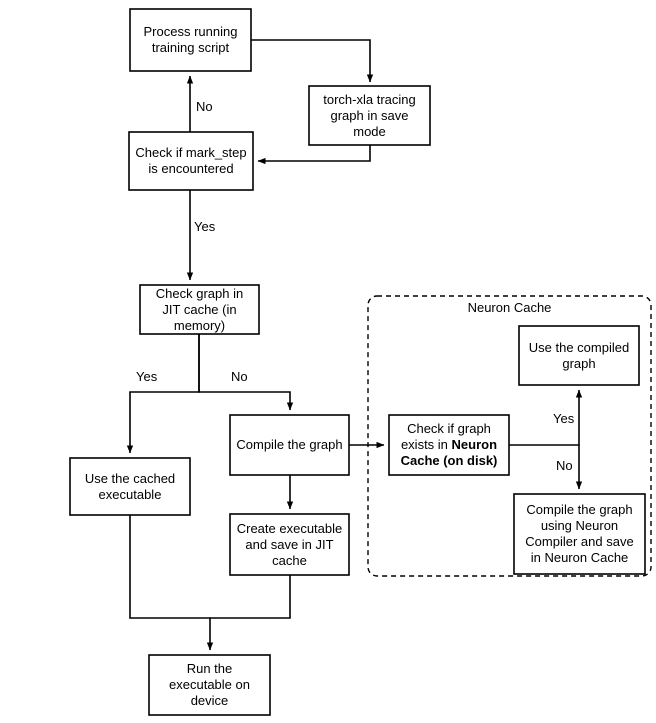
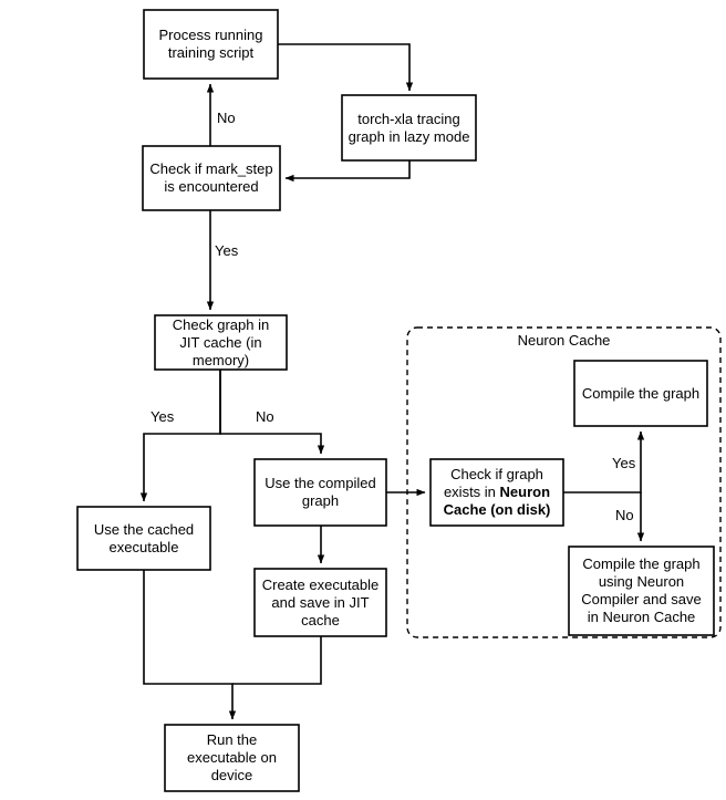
  Neuron Cache
  No
  Yes
  Yes
  No
  Yes
  No
  Process running training script
- torch-xla tracing graph in save mode
+ torch-xla tracing graph in lazy mode
  Check if mark_step is encountered
  Check graph in JIT cache (in memory)
  Use the cached executable
- Compile the graph
+ Use the compiled graph
  Create executable and save in JIT cache
  Check if graph exists in Neuron Cache (on disk)
- Use the compiled graph
+ Compile the graph
  Compile the graph using Neuron Compiler and save in Neuron Cache
  Run the executable on device
